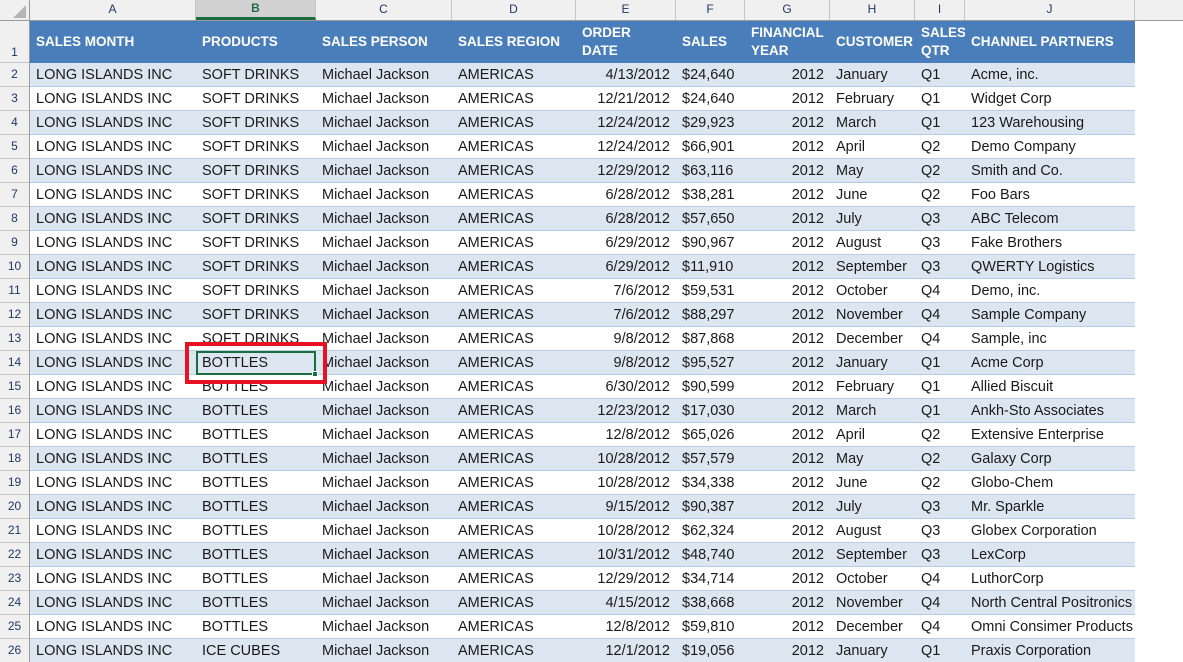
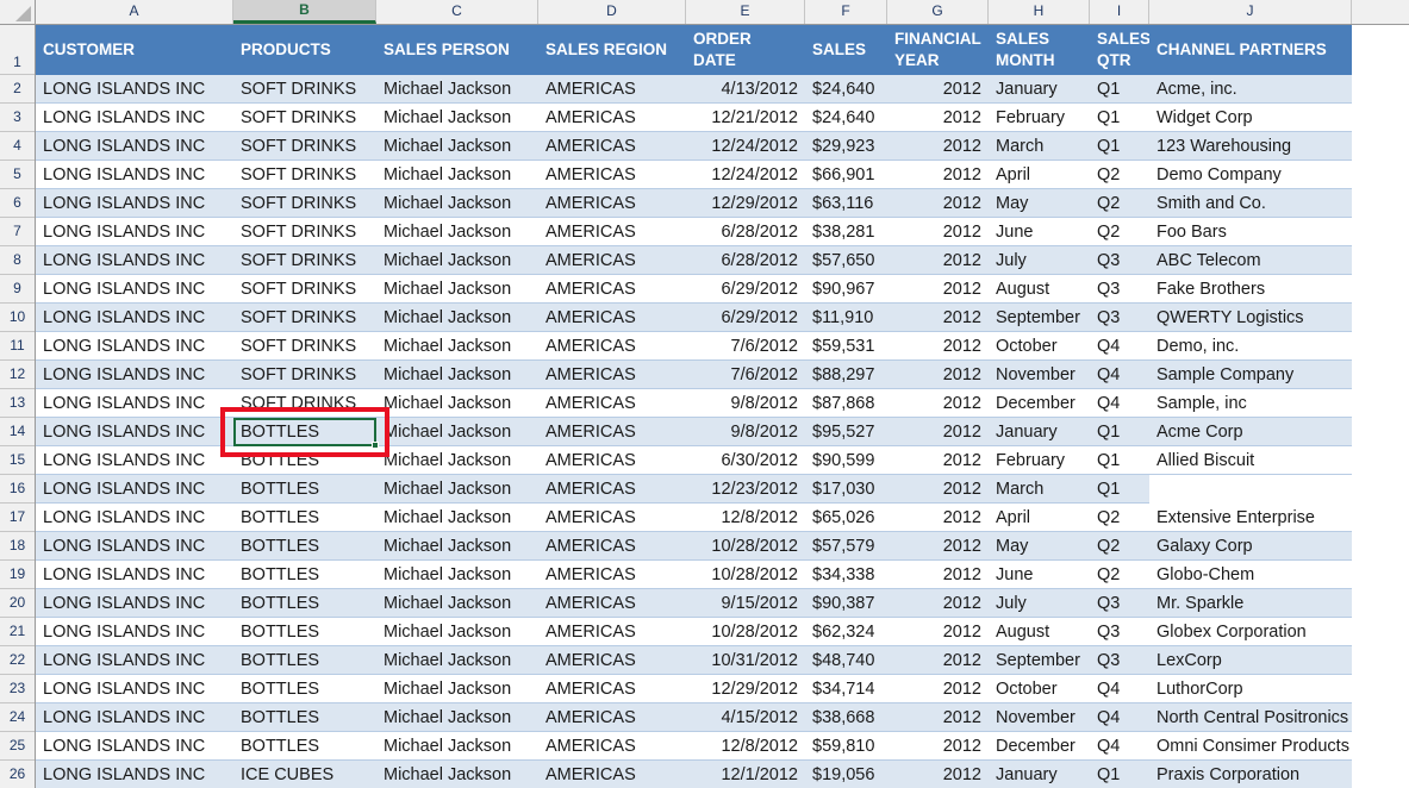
  A
  B
  C
  D
  E
  F
  G
  H
  I
  J
  1
  2
  3
  4
  5
  6
  7
  8
  9
  10
  11
  12
  13
  14
  15
  16
  17
  18
  19
  20
  21
  22
  23
  24
  25
  26
- SALES MONTH
+ CUSTOMER
  PRODUCTS
  SALES PERSON
  SALES REGION
  ORDER DATE
  SALES
  FINANCIAL YEAR
- CUSTOMER
+ SALES MONTH
  SALES QTR
  CHANNEL PARTNERS
  LONG ISLANDS INC
  SOFT DRINKS
  Michael Jackson
  AMERICAS
  4/13/2012
  $24,640
  2012
  January
  Q1
  Acme, inc.
  LONG ISLANDS INC
  SOFT DRINKS
  Michael Jackson
  AMERICAS
  12/21/2012
  $24,640
  2012
  February
  Q1
  Widget Corp
  LONG ISLANDS INC
  SOFT DRINKS
  Michael Jackson
  AMERICAS
  12/24/2012
  $29,923
  2012
  March
  Q1
  123 Warehousing
  LONG ISLANDS INC
  SOFT DRINKS
  Michael Jackson
  AMERICAS
  12/24/2012
  $66,901
  2012
  April
  Q2
  Demo Company
  LONG ISLANDS INC
  SOFT DRINKS
  Michael Jackson
  AMERICAS
  12/29/2012
  $63,116
  2012
  May
  Q2
  Smith and Co.
  LONG ISLANDS INC
  SOFT DRINKS
  Michael Jackson
  AMERICAS
  6/28/2012
  $38,281
  2012
  June
  Q2
  Foo Bars
  LONG ISLANDS INC
  SOFT DRINKS
  Michael Jackson
  AMERICAS
  6/28/2012
  $57,650
  2012
  July
  Q3
  ABC Telecom
  LONG ISLANDS INC
  SOFT DRINKS
  Michael Jackson
  AMERICAS
  6/29/2012
  $90,967
  2012
  August
  Q3
  Fake Brothers
  LONG ISLANDS INC
  SOFT DRINKS
  Michael Jackson
  AMERICAS
  6/29/2012
  $11,910
  2012
  September
  Q3
  QWERTY Logistics
  LONG ISLANDS INC
  SOFT DRINKS
  Michael Jackson
  AMERICAS
  7/6/2012
  $59,531
  2012
  October
  Q4
  Demo, inc.
  LONG ISLANDS INC
  SOFT DRINKS
  Michael Jackson
  AMERICAS
  7/6/2012
  $88,297
  2012
  November
  Q4
  Sample Company
  LONG ISLANDS INC
  SOFT DRINKS
  Michael Jackson
  AMERICAS
  9/8/2012
  $87,868
  2012
  December
  Q4
  Sample, inc
  LONG ISLANDS INC
  BOTTLES
  Michael Jackson
  AMERICAS
  9/8/2012
  $95,527
  2012
  January
  Q1
  Acme Corp
  LONG ISLANDS INC
  BOTTLES
  Michael Jackson
  AMERICAS
  6/30/2012
  $90,599
  2012
  February
  Q1
  Allied Biscuit
  LONG ISLANDS INC
  BOTTLES
  Michael Jackson
  AMERICAS
  12/23/2012
  $17,030
  2012
  March
  Q1
- Ankh-Sto Associates
  LONG ISLANDS INC
  BOTTLES
  Michael Jackson
  AMERICAS
  12/8/2012
  $65,026
  2012
  April
  Q2
  Extensive Enterprise
  LONG ISLANDS INC
  BOTTLES
  Michael Jackson
  AMERICAS
  10/28/2012
  $57,579
  2012
  May
  Q2
  Galaxy Corp
  LONG ISLANDS INC
  BOTTLES
  Michael Jackson
  AMERICAS
  10/28/2012
  $34,338
  2012
  June
  Q2
  Globo-Chem
  LONG ISLANDS INC
  BOTTLES
  Michael Jackson
  AMERICAS
  9/15/2012
  $90,387
  2012
  July
  Q3
  Mr. Sparkle
  LONG ISLANDS INC
  BOTTLES
  Michael Jackson
  AMERICAS
  10/28/2012
  $62,324
  2012
  August
  Q3
  Globex Corporation
  LONG ISLANDS INC
  BOTTLES
  Michael Jackson
  AMERICAS
  10/31/2012
  $48,740
  2012
  September
  Q3
  LexCorp
  LONG ISLANDS INC
  BOTTLES
  Michael Jackson
  AMERICAS
  12/29/2012
  $34,714
  2012
  October
  Q4
  LuthorCorp
  LONG ISLANDS INC
  BOTTLES
  Michael Jackson
  AMERICAS
  4/15/2012
  $38,668
  2012
  November
  Q4
  North Central Positronics
  LONG ISLANDS INC
  BOTTLES
  Michael Jackson
  AMERICAS
  12/8/2012
  $59,810
  2012
  December
  Q4
  Omni Consimer Products
  LONG ISLANDS INC
  ICE CUBES
  Michael Jackson
  AMERICAS
  12/1/2012
  $19,056
  2012
  January
  Q1
  Praxis Corporation
